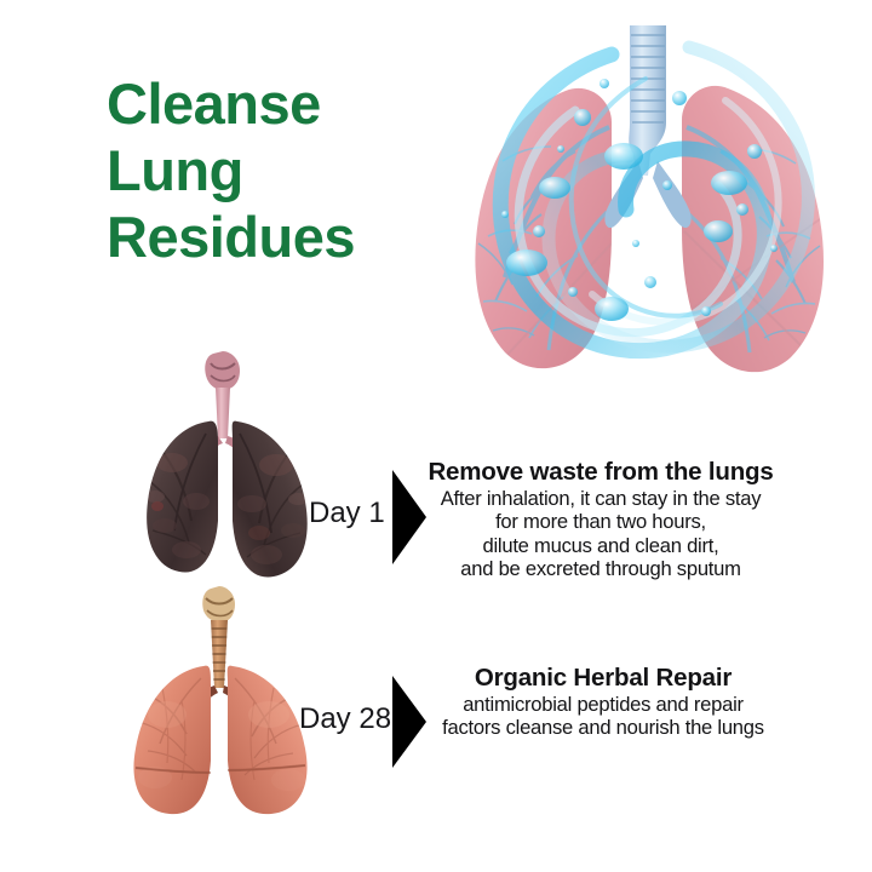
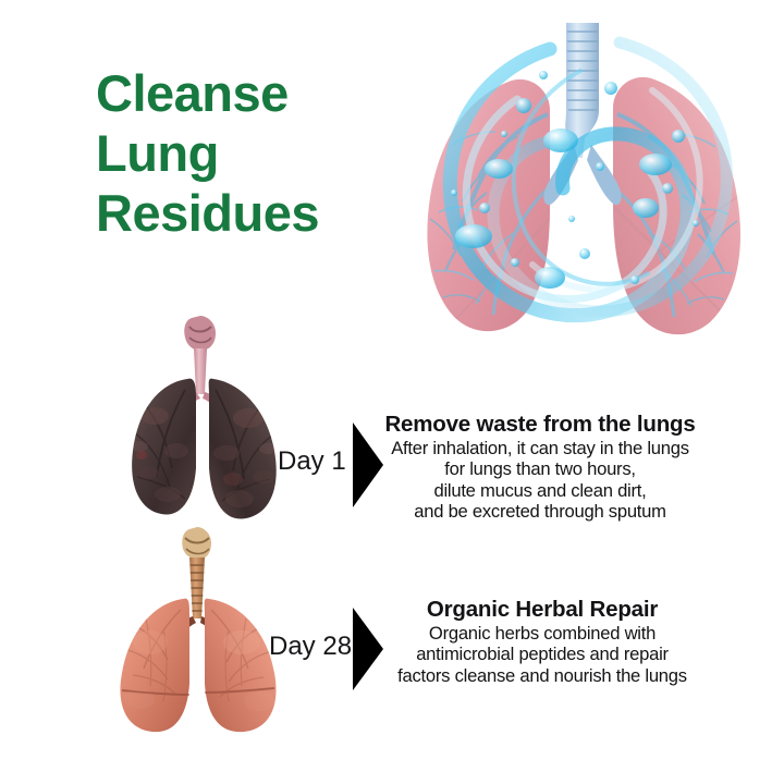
  Cleanse
  Lung
  Residues
  Day 1
  Day 28
  Remove waste from the lungs
- After inhalation, it can stay in the stay
+ After inhalation, it can stay in the lungs
- for more than two hours,
+ for lungs than two hours,
  dilute mucus and clean dirt,
  and be excreted through sputum
  Organic Herbal Repair
+ Organic herbs combined with
  antimicrobial peptides and repair
  factors cleanse and nourish the lungs
